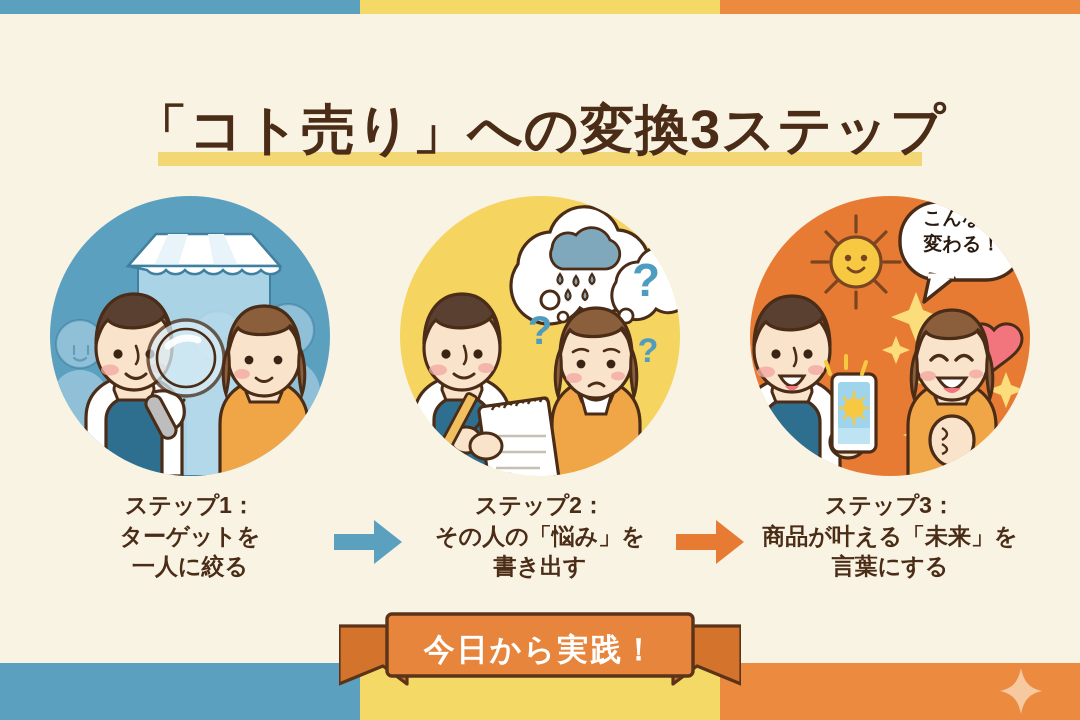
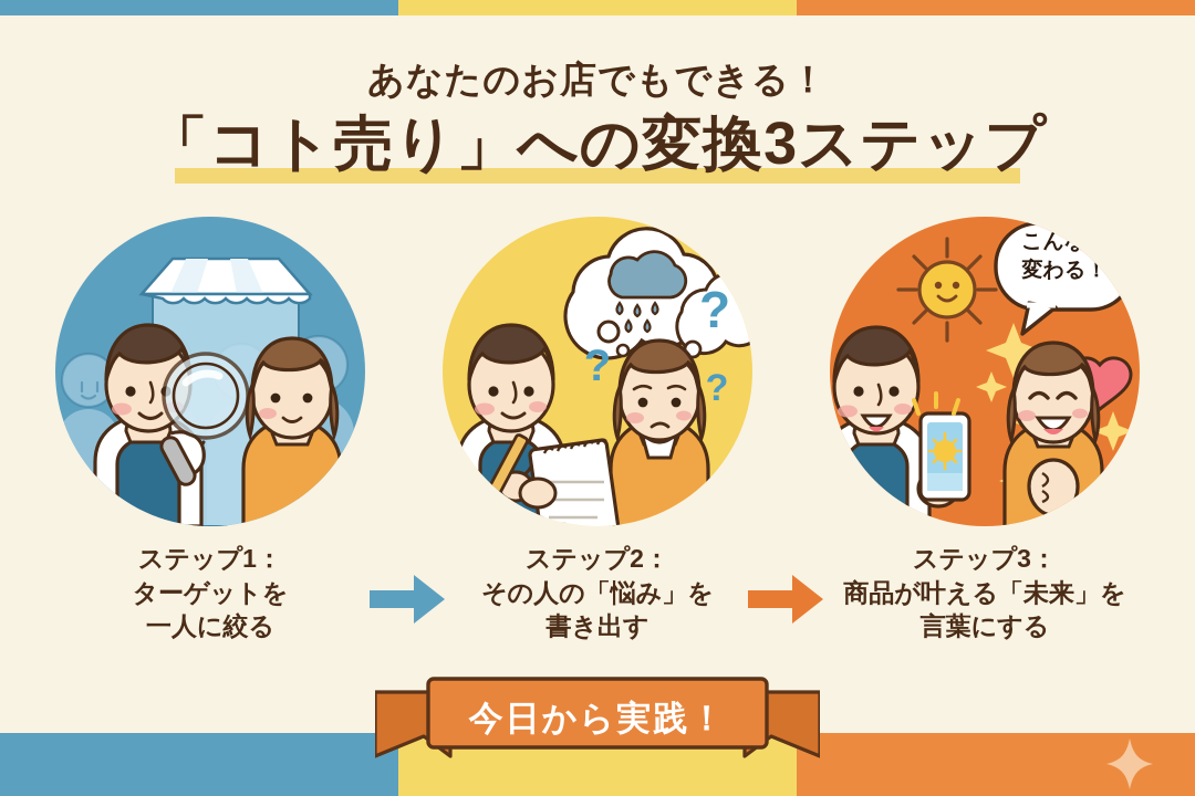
+ あなたのお店でもできる！
  「コト売り」への変換3ステップ
  ステップ1：
  ターゲットを
  一人に絞る
  ?
  ?
  ?
  ステップ2：
  その人の「悩み」を
  書き出す
  こんなに
  変わる！
  ステップ3：
  商品が叶える「未来」を
  言葉にする
  今日から実践！
